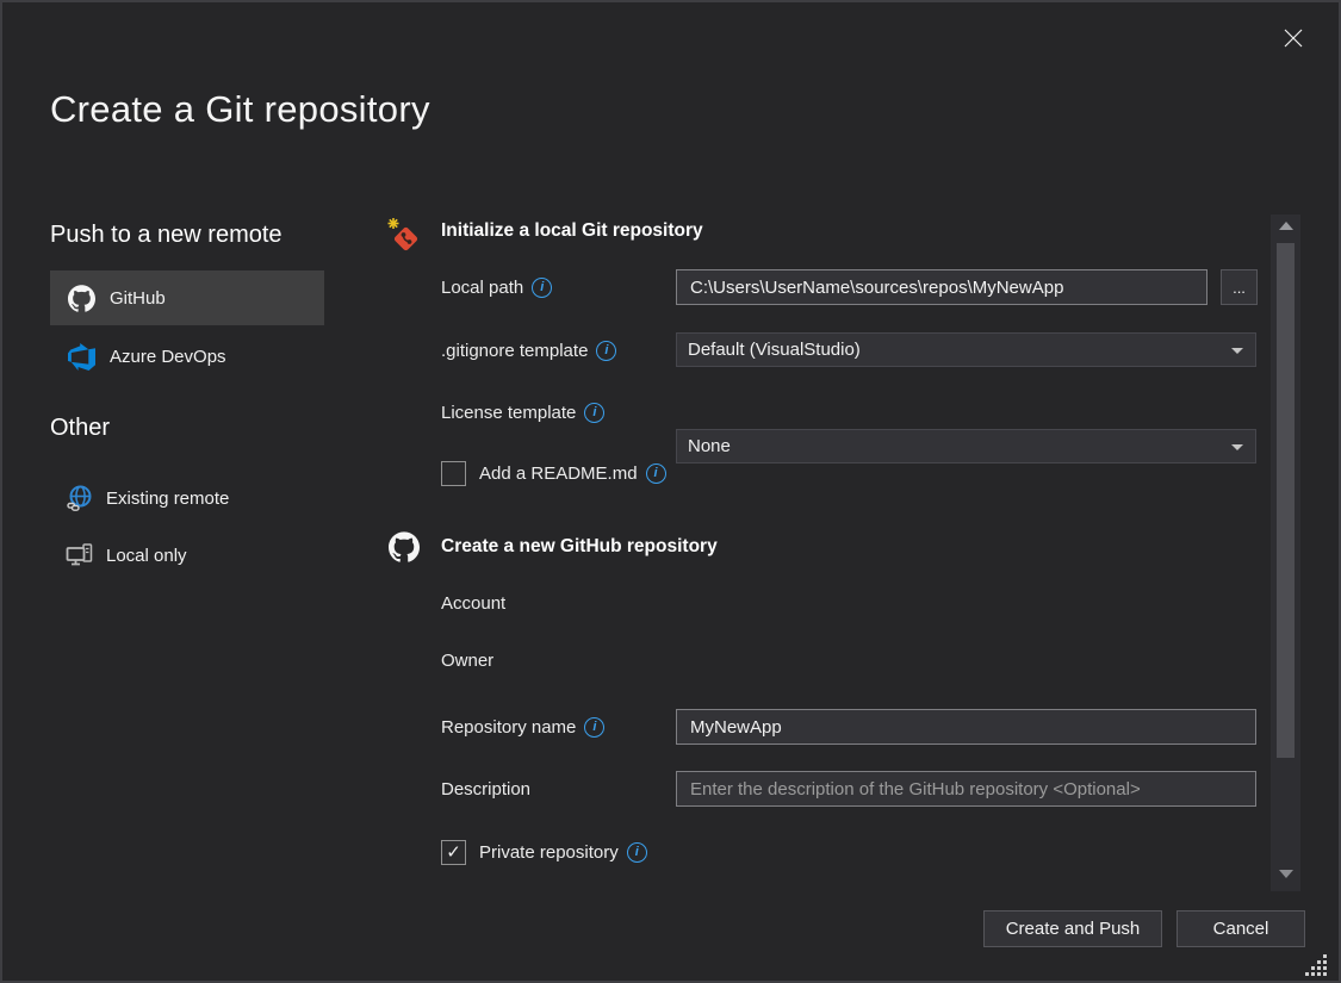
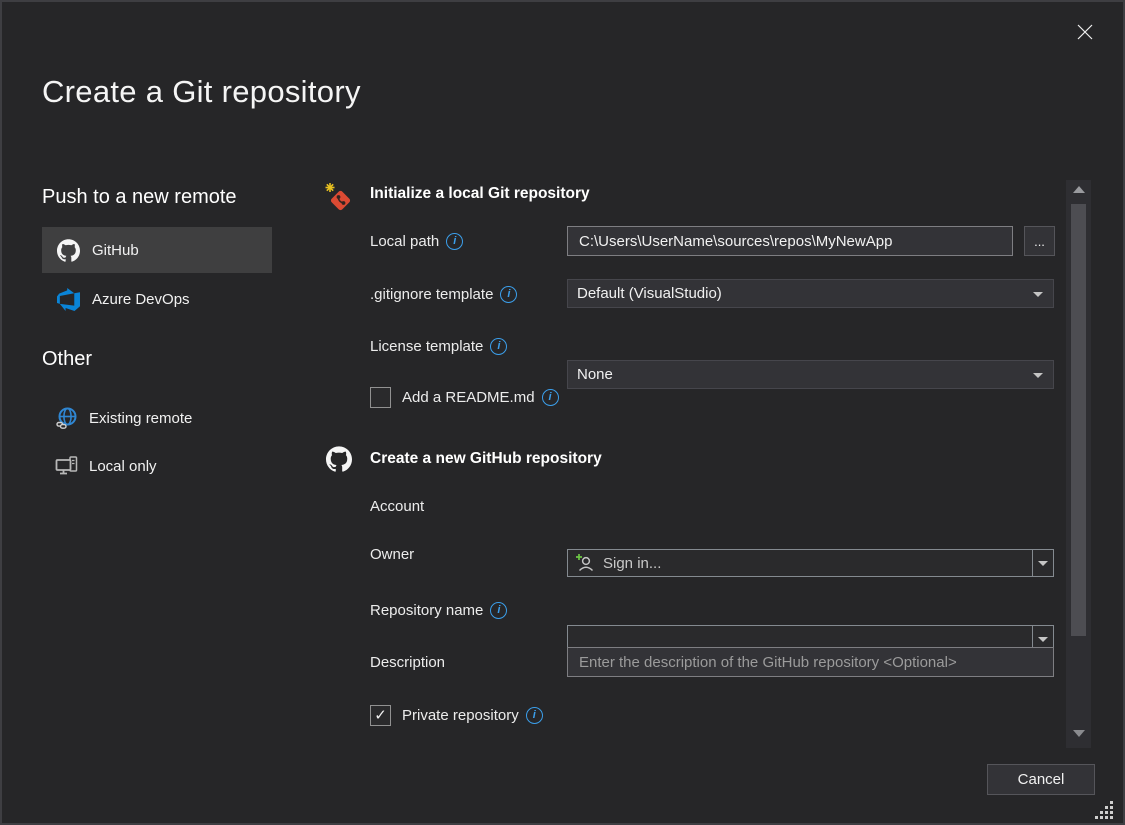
  Create a Git repository
  Push to a new remote
  GitHub
  Azure DevOps
  Other
  Existing remote
  Local only
  Initialize a local Git repository
  Local path
  i
  C:\Users\UserName\sources\repos\MyNewApp
  ...
  .gitignore template
  i
  Default (VisualStudio)
  License template
  i
  None
  Add a README.md
  i
  Create a new GitHub repository
  Account
+ Sign in...
  Owner
  Repository name
  i
- MyNewApp
  Description
  Enter the description of the GitHub repository <Optional>
  ✓
  Private repository
  i
- Create and Push
  Cancel
